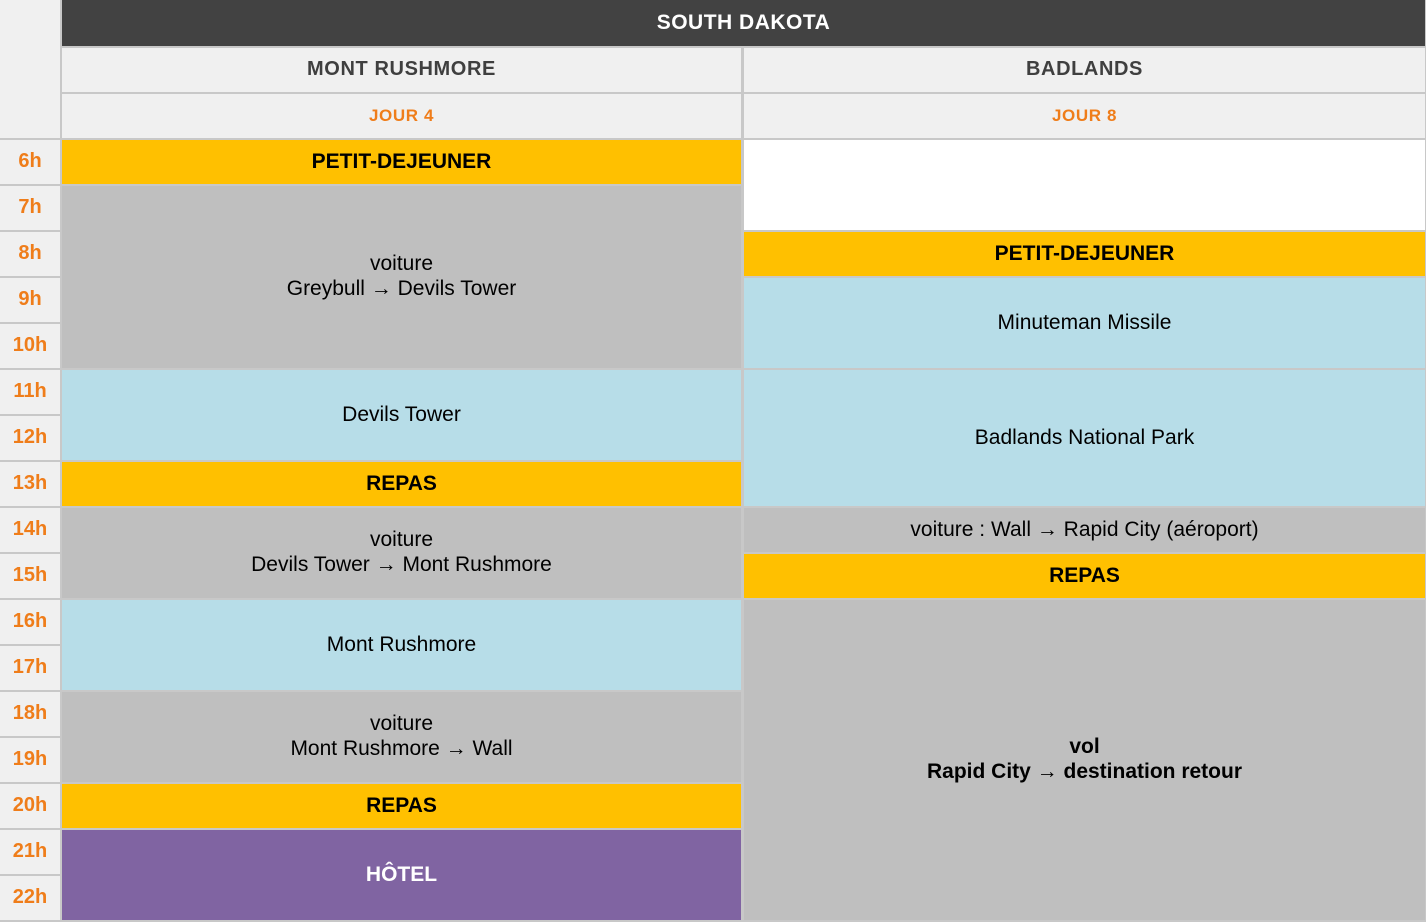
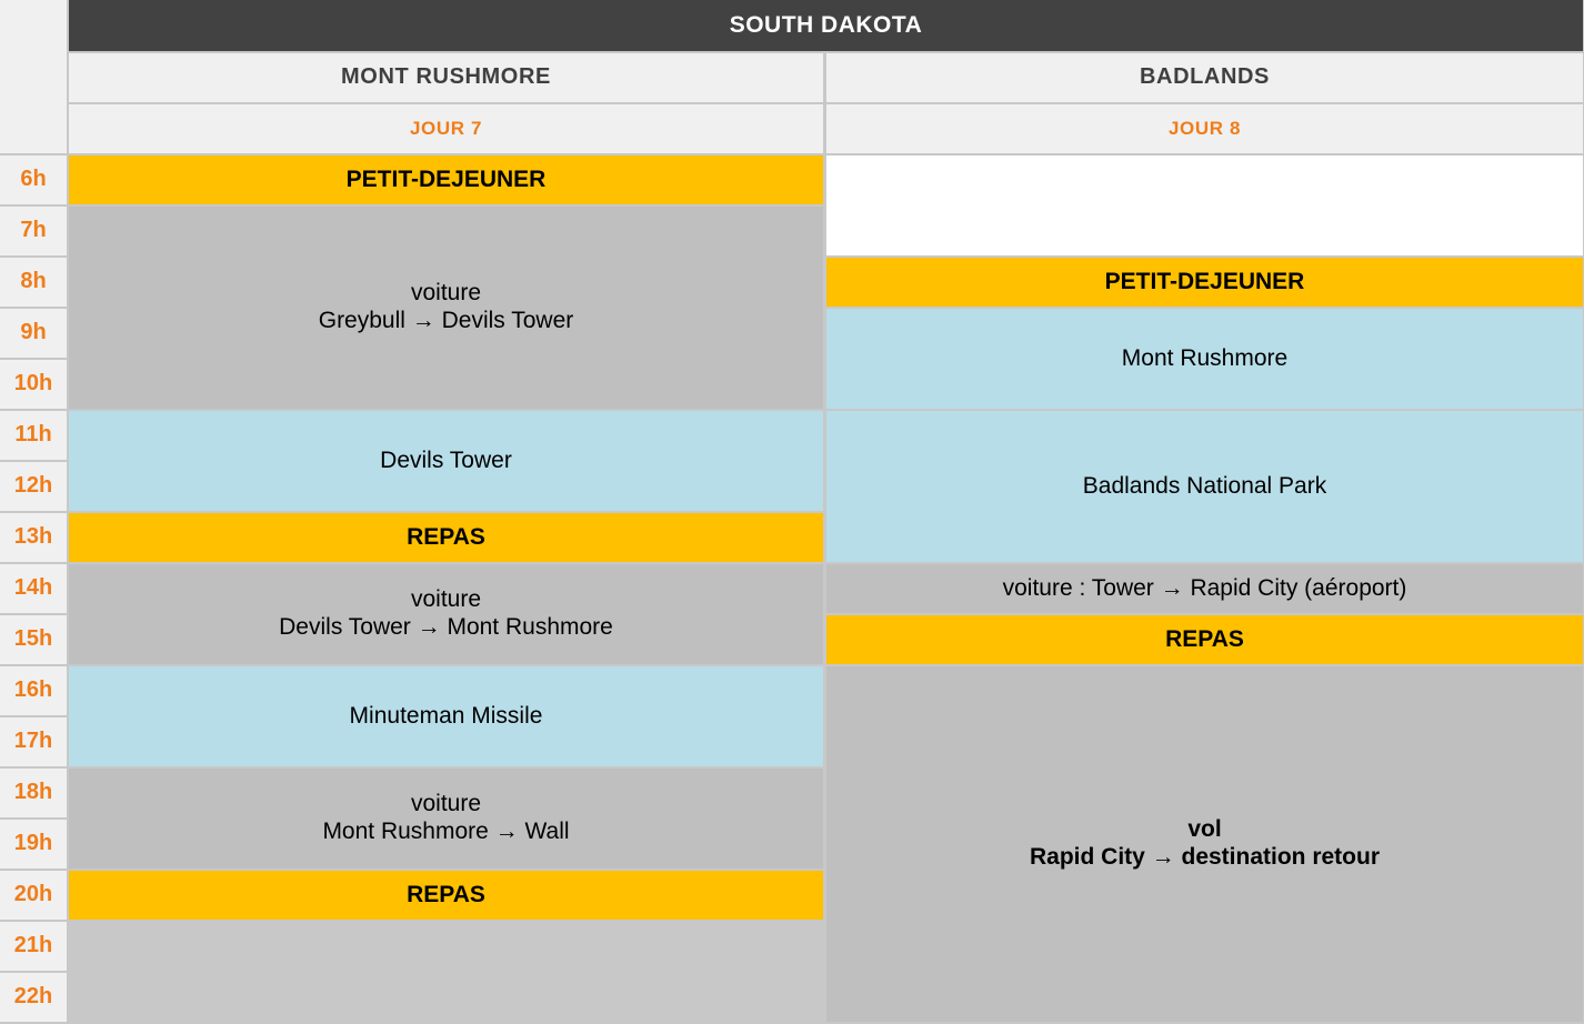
  SOUTH DAKOTA
  MONT RUSHMORE
- JOUR 4
+ JOUR 7
  BADLANDS
  JOUR 8
  6h
  7h
  8h
  9h
  10h
  11h
  12h
  13h
  14h
  15h
  16h
  17h
  18h
  19h
  20h
  21h
  22h
  PETIT-DEJEUNER
  voiture
  Greybull → Devils Tower
  Devils Tower
  REPAS
  voiture
  Devils Tower → Mont Rushmore
- Mont Rushmore
+ Minuteman Missile
  voiture
  Mont Rushmore → Wall
  REPAS
- HÔTEL
  PETIT-DEJEUNER
- Minuteman Missile
+ Mont Rushmore
  Badlands National Park
- voiture : Wall → Rapid City (aéroport)
+ voiture : Tower → Rapid City (aéroport)
  REPAS
  vol
  Rapid City → destination retour
